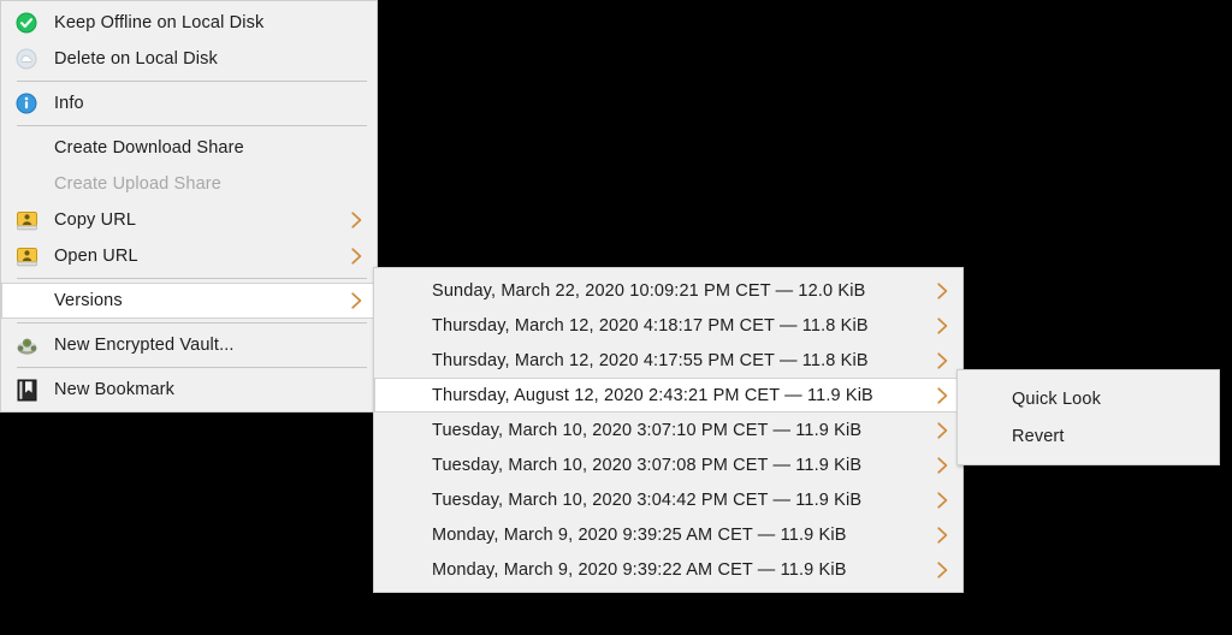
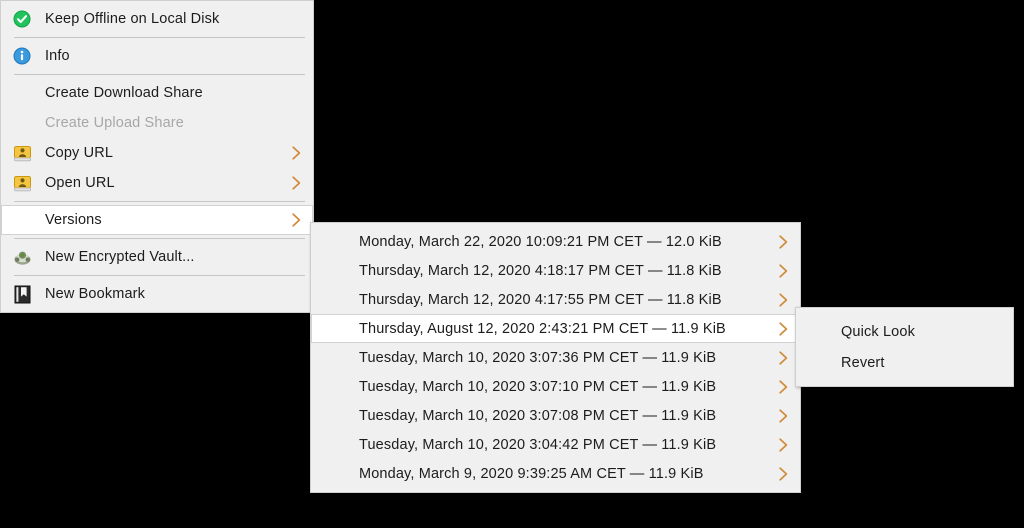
  Keep Offline on Local Disk
- Delete on Local Disk
  Info
  Create Download Share
  Create Upload Share
  Copy URL
  Open URL
  Versions
  New Encrypted Vault...
  New Bookmark
- Sunday, March 22, 2020 10:09:21 PM CET — 12.0 KiB
+ Monday, March 22, 2020 10:09:21 PM CET — 12.0 KiB
  Thursday, March 12, 2020 4:18:17 PM CET — 11.8 KiB
  Thursday, March 12, 2020 4:17:55 PM CET — 11.8 KiB
  Thursday, August 12, 2020 2:43:21 PM CET — 11.9 KiB
+ Tuesday, March 10, 2020 3:07:36 PM CET — 11.9 KiB
  Tuesday, March 10, 2020 3:07:10 PM CET — 11.9 KiB
  Tuesday, March 10, 2020 3:07:08 PM CET — 11.9 KiB
  Tuesday, March 10, 2020 3:04:42 PM CET — 11.9 KiB
  Monday, March 9, 2020 9:39:25 AM CET — 11.9 KiB
- Monday, March 9, 2020 9:39:22 AM CET — 11.9 KiB
  Quick Look
  Revert
